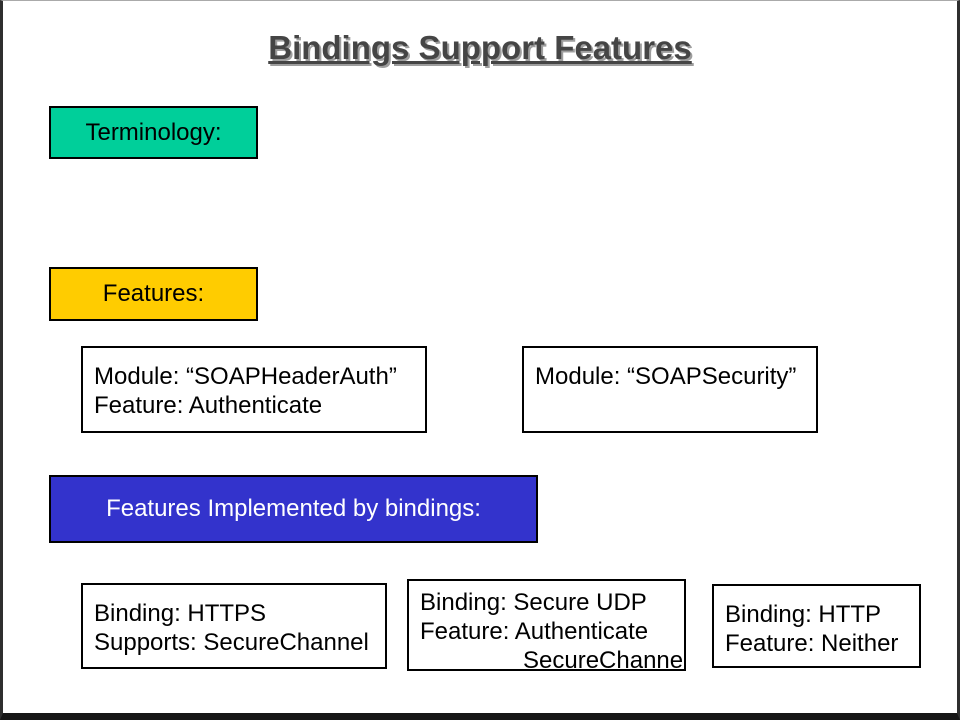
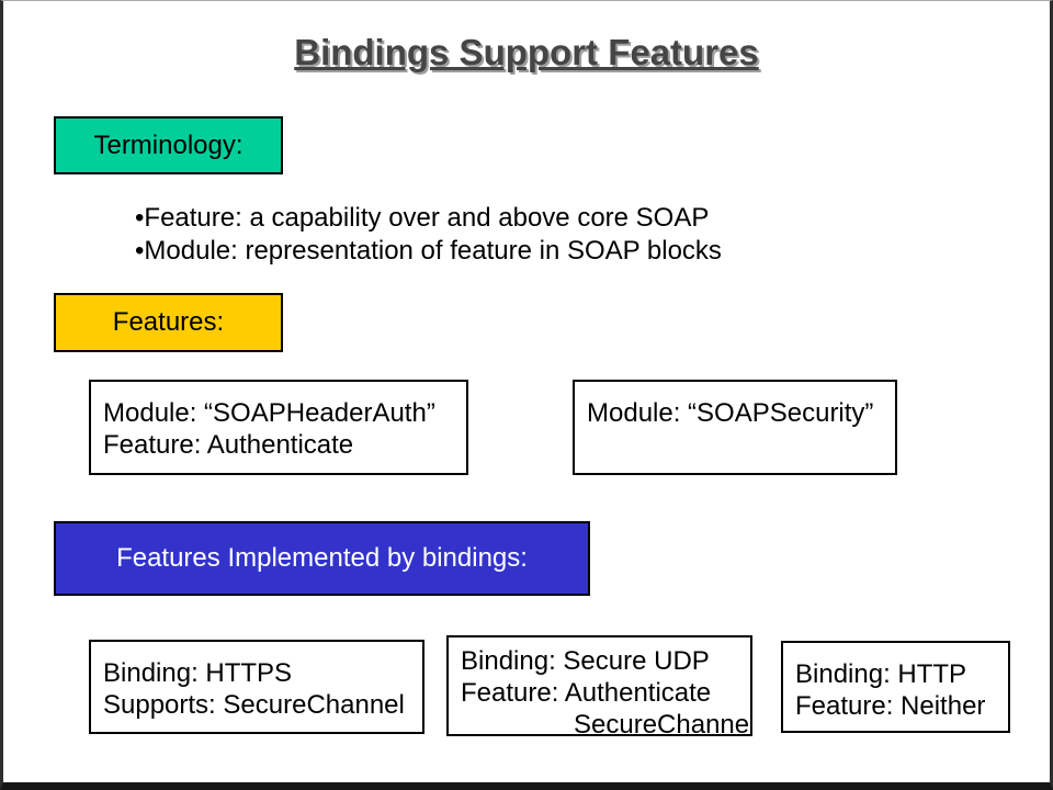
  Bindings Support Features
  Terminology:
+ •Feature: a capability over and above core SOAP
+ •Module: representation of feature in SOAP blocks
  Features:
  Module: “SOAPHeaderAuth”
  Feature: Authenticate
  Module: “SOAPSecurity”
  Features Implemented by bindings:
  Binding: HTTPS
  Supports: SecureChannel
  Binding: Secure UDP
  Feature: Authenticate
  SecureChanne
  Binding: HTTP
  Feature: Neither
